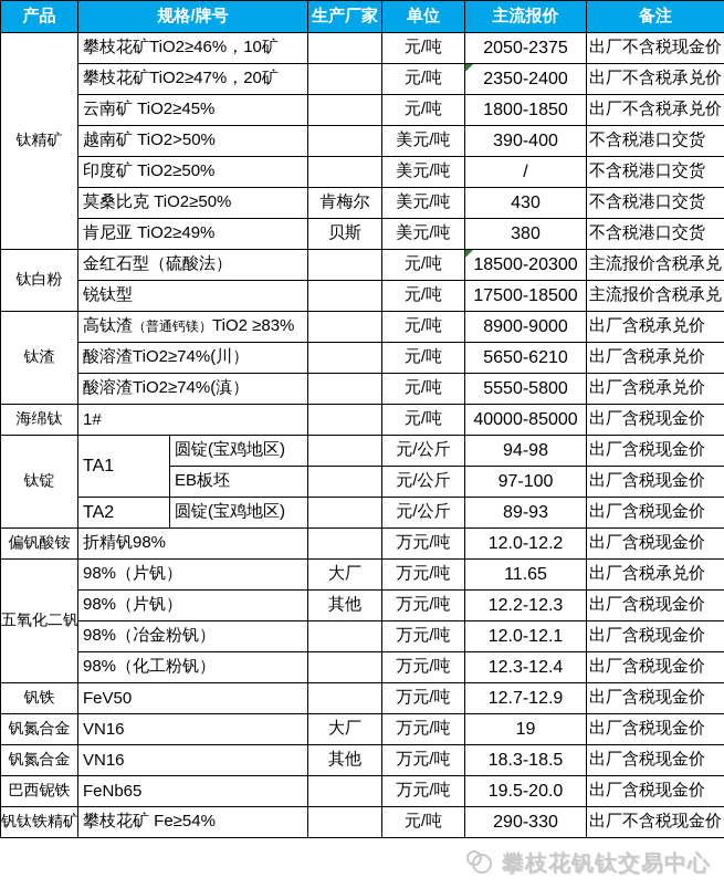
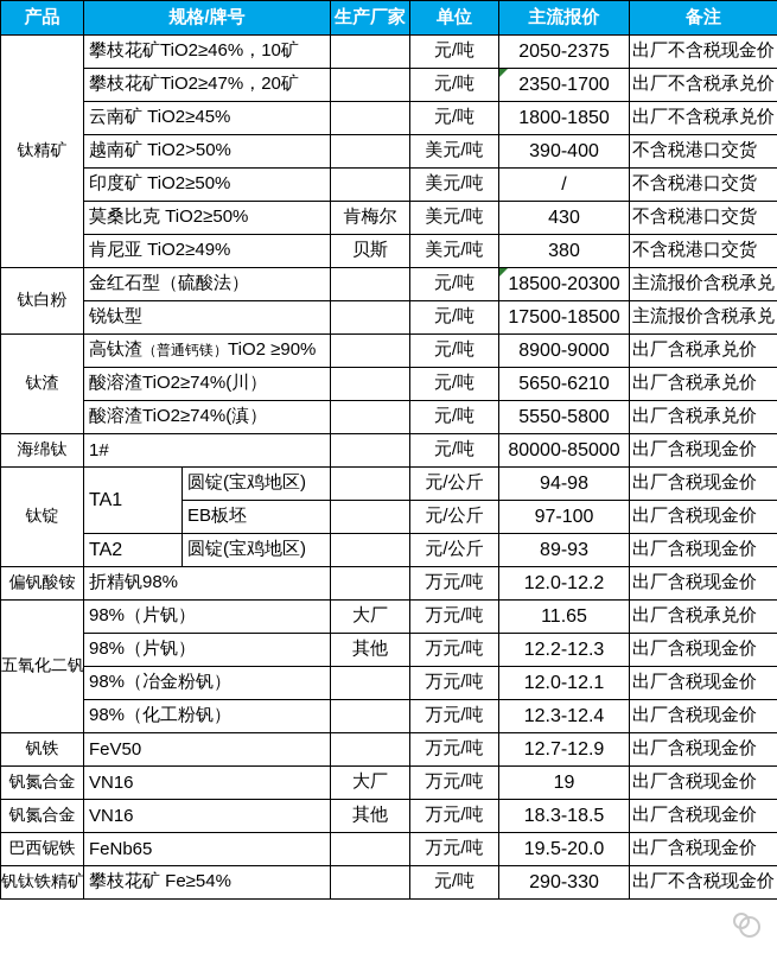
  产品	规格/牌号	生产厂家	单位	主流报价	备注
  钛精矿	攀枝花矿TiO2≥46%，10矿		元/吨	2050-2375	出厂不含税现金价
- 攀枝花矿TiO2≥47%，20矿		元/吨	2350-2400	出厂不含税承兑价
+ 攀枝花矿TiO2≥47%，20矿		元/吨	2350-1700	出厂不含税承兑价
  云南矿 TiO2≥45%		元/吨	1800-1850	出厂不含税承兑价
  越南矿 TiO2>50%		美元/吨	390-400	不含税港口交货
  印度矿 TiO2≥50%		美元/吨	/	不含税港口交货
  莫桑比克 TiO2≥50%	肯梅尔	美元/吨	430	不含税港口交货
  肯尼亚 TiO2≥49%	贝斯	美元/吨	380	不含税港口交货
  钛白粉	金红石型（硫酸法）		元/吨	18500-20300	主流报价含税承兑
  锐钛型		元/吨	17500-18500	主流报价含税承兑
- 钛渣	高钛渣（普通钙镁）TiO2 ≥83%		元/吨	8900-9000	出厂含税承兑价
+ 钛渣	高钛渣（普通钙镁）TiO2 ≥90%		元/吨	8900-9000	出厂含税承兑价
  酸溶渣TiO2≥74%(川）		元/吨	5650-6210	出厂含税承兑价
  酸溶渣TiO2≥74%(滇）		元/吨	5550-5800	出厂含税承兑价
- 海绵钛	1#		元/吨	40000-85000	出厂含税现金价
+ 海绵钛	1#		元/吨	80000-85000	出厂含税现金价
  钛锭	TA1	圆锭(宝鸡地区)		元/公斤	94-98	出厂含税现金价
  EB板坯		元/公斤	97-100	出厂含税现金价
  TA2	圆锭(宝鸡地区)		元/公斤	89-93	出厂含税现金价
  偏钒酸铵	折精钒98%		万元/吨	12.0-12.2	出厂含税现金价
  五氧化二钒	98%（片钒）	大厂	万元/吨	11.65	出厂含税承兑价
  98%（片钒）	其他	万元/吨	12.2-12.3	出厂含税现金价
  98%（冶金粉钒）		万元/吨	12.0-12.1	出厂含税现金价
  98%（化工粉钒）		万元/吨	12.3-12.4	出厂含税现金价
  钒铁	FeV50		万元/吨	12.7-12.9	出厂含税现金价
  钒氮合金	VN16	大厂	万元/吨	19	出厂含税现金价
  钒氮合金	VN16	其他	万元/吨	18.3-18.5	出厂含税现金价
  巴西铌铁	FeNb65		万元/吨	19.5-20.0	出厂含税现金价
  钒钛铁精矿	攀枝花矿 Fe≥54%		元/吨	290-330	出厂不含税现金价
- 攀枝花钒钛交易中心
